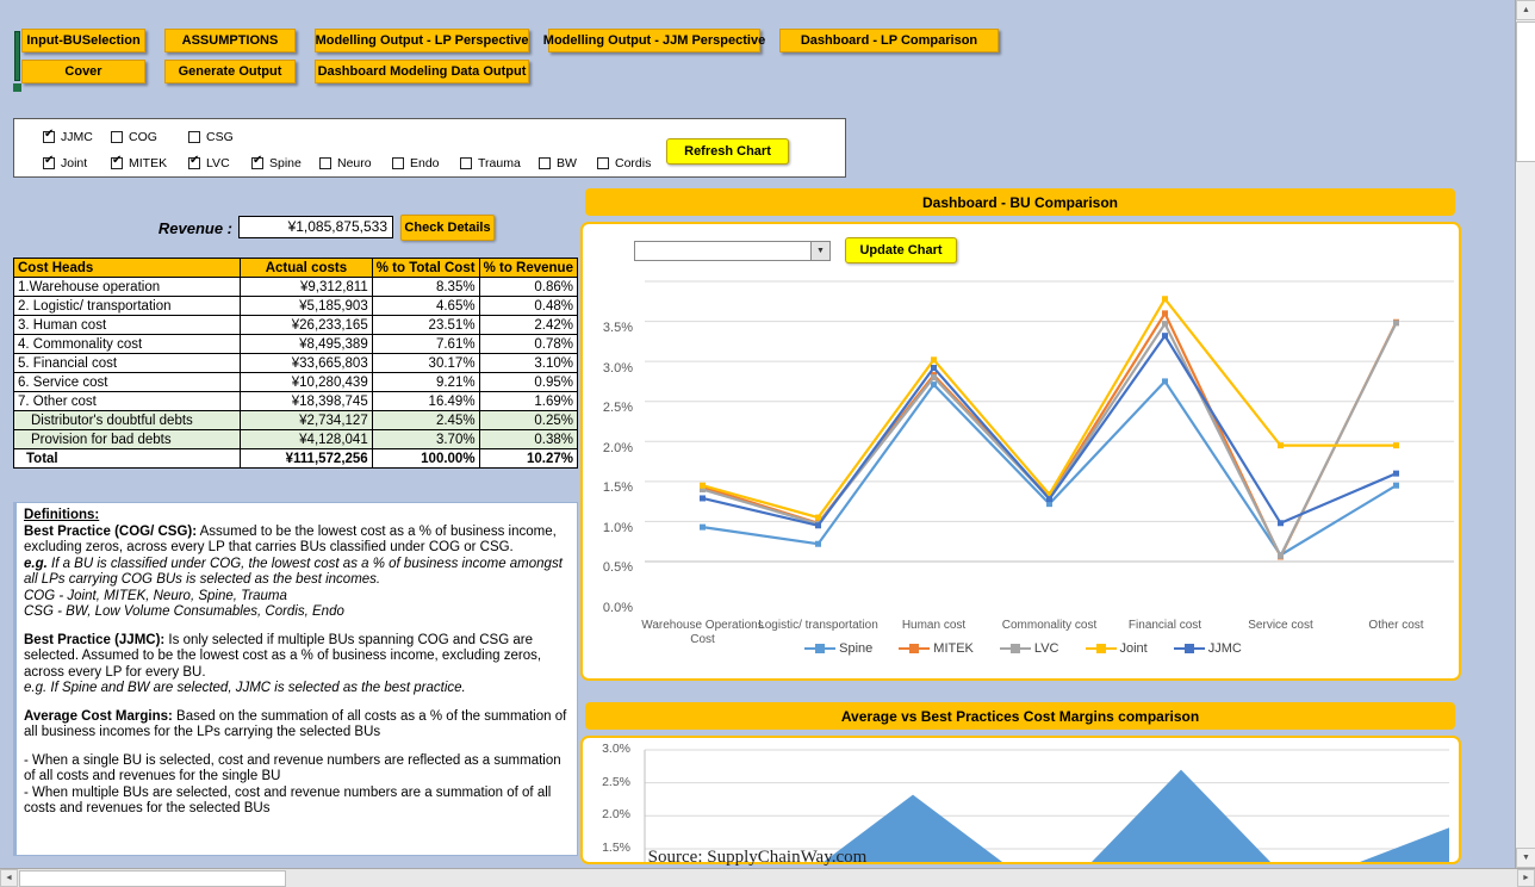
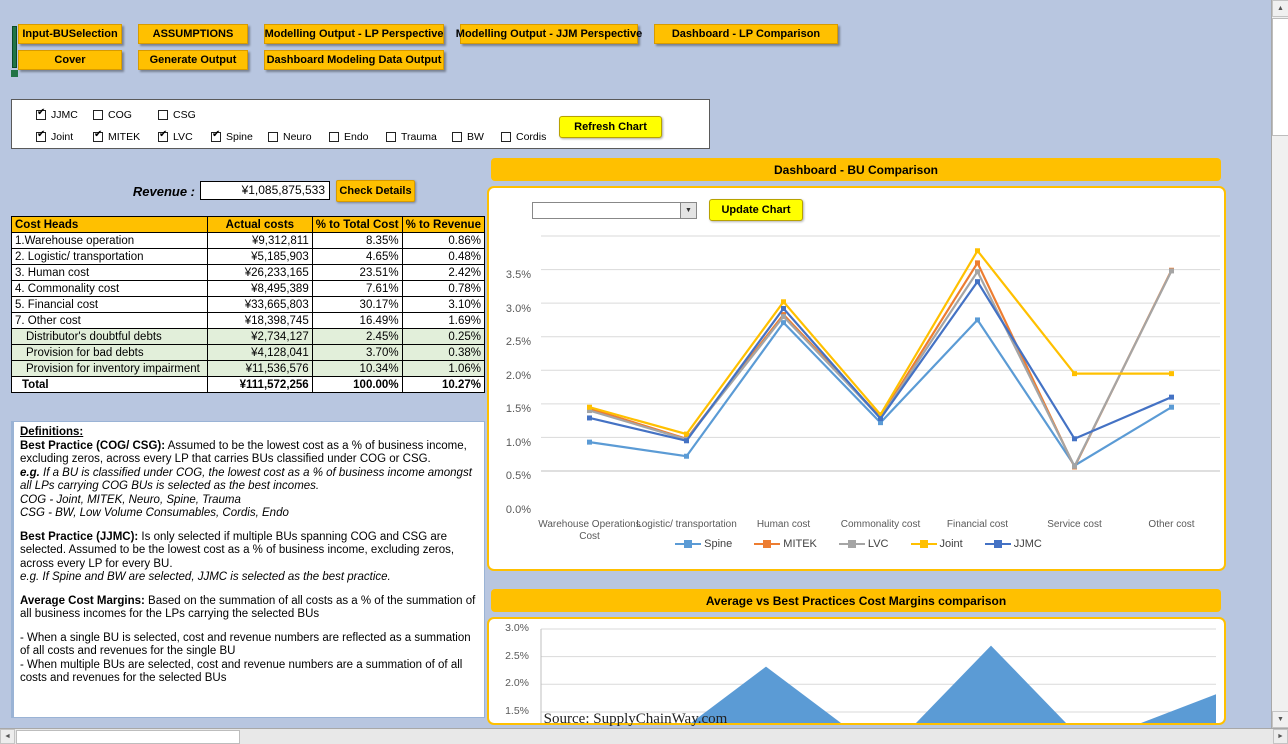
  Input-BUSelection
  ASSUMPTIONS
  Modelling Output - LP Perspective
  Modelling Output - JJM Perspective
  Dashboard - LP Comparison
  Cover
  Generate Output
  Dashboard Modeling Data Output
  JJMC
  COG
  CSG
  Joint
  MITEK
  LVC
  Spine
  Neuro
  Endo
  Trauma
  BW
  Cordis
  Refresh Chart
  Revenue :
  ¥1,085,875,533
  Check Details
  Cost Heads	Actual costs	% to Total Cost	% to Revenue
  1.Warehouse operation	¥9,312,811	8.35%	0.86%
  2. Logistic/ transportation	¥5,185,903	4.65%	0.48%
  3. Human cost	¥26,233,165	23.51%	2.42%
  4. Commonality cost	¥8,495,389	7.61%	0.78%
  5. Financial cost	¥33,665,803	30.17%	3.10%
- 6. Service cost	¥10,280,439	9.21%	0.95%
  7. Other cost	¥18,398,745	16.49%	1.69%
  Distributor's doubtful debts	¥2,734,127	2.45%	0.25%
  Provision for bad debts	¥4,128,041	3.70%	0.38%
+ Provision for inventory impairment	¥11,536,576	10.34%	1.06%
  Total	¥111,572,256	100.00%	10.27%
  Definitions:
  Best Practice (COG/ CSG): Assumed to be the lowest cost as a % of business income, excluding zeros, across every LP that carries BUs classified under COG or CSG.
  e.g. If a BU is classified under COG, the lowest cost as a % of business income amongst all LPs carrying COG BUs is selected as the best incomes.
  COG - Joint, MITEK, Neuro, Spine, Trauma
  CSG - BW, Low Volume Consumables, Cordis, Endo
  Best Practice (JJMC): Is only selected if multiple BUs spanning COG and CSG are selected. Assumed to be the lowest cost as a % of business income, excluding zeros, across every LP for every BU.
  e.g. If Spine and BW are selected, JJMC is selected as the best practice.
  Average Cost Margins: Based on the summation of all costs as a % of the summation of all business incomes for the LPs carrying the selected BUs
  - When a single BU is selected, cost and revenue numbers are reflected as a summation of all costs and revenues for the single BU
  - When multiple BUs are selected, cost and revenue numbers are a summation of of all costs and revenues for the selected BUs
  Dashboard - BU Comparison
  Update Chart
  0.0%
  0.5%
  1.0%
  1.5%
  2.0%
  2.5%
  3.0%
  3.5%
  Warehouse Operations Cost
  Logistic/ transportation
  Human cost
  Commonality cost
  Financial cost
  Service cost
  Other cost
  Spine
  MITEK
  LVC
  Joint
  JJMC
  Average vs Best Practices Cost Margins comparison
  1.5%
  2.0%
  2.5%
  3.0%
  Source: SupplyChainWay.com
